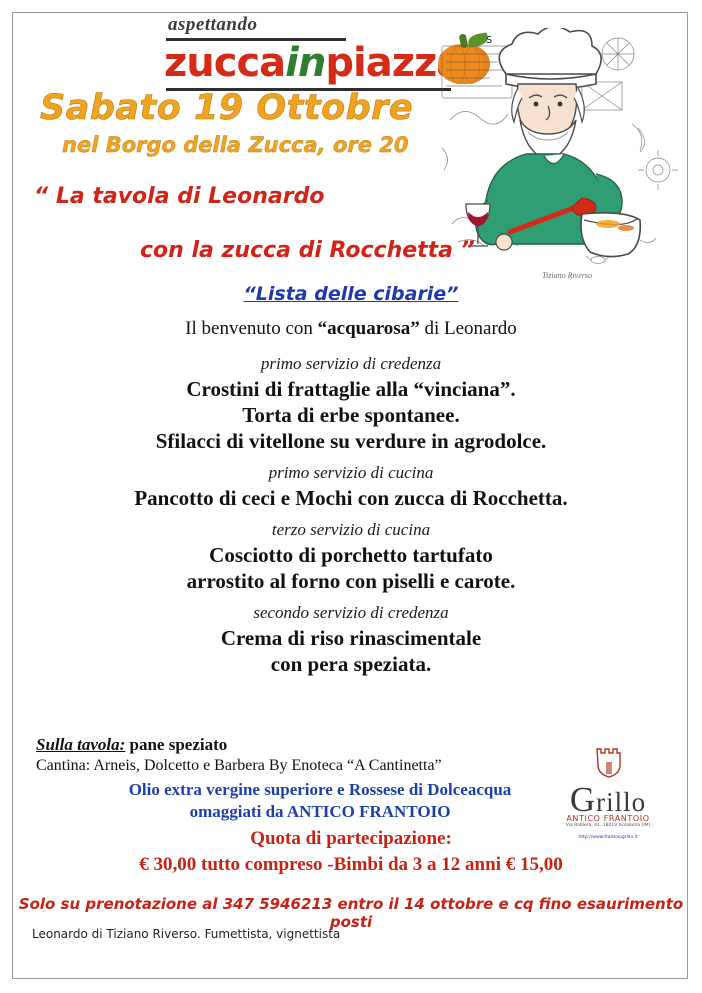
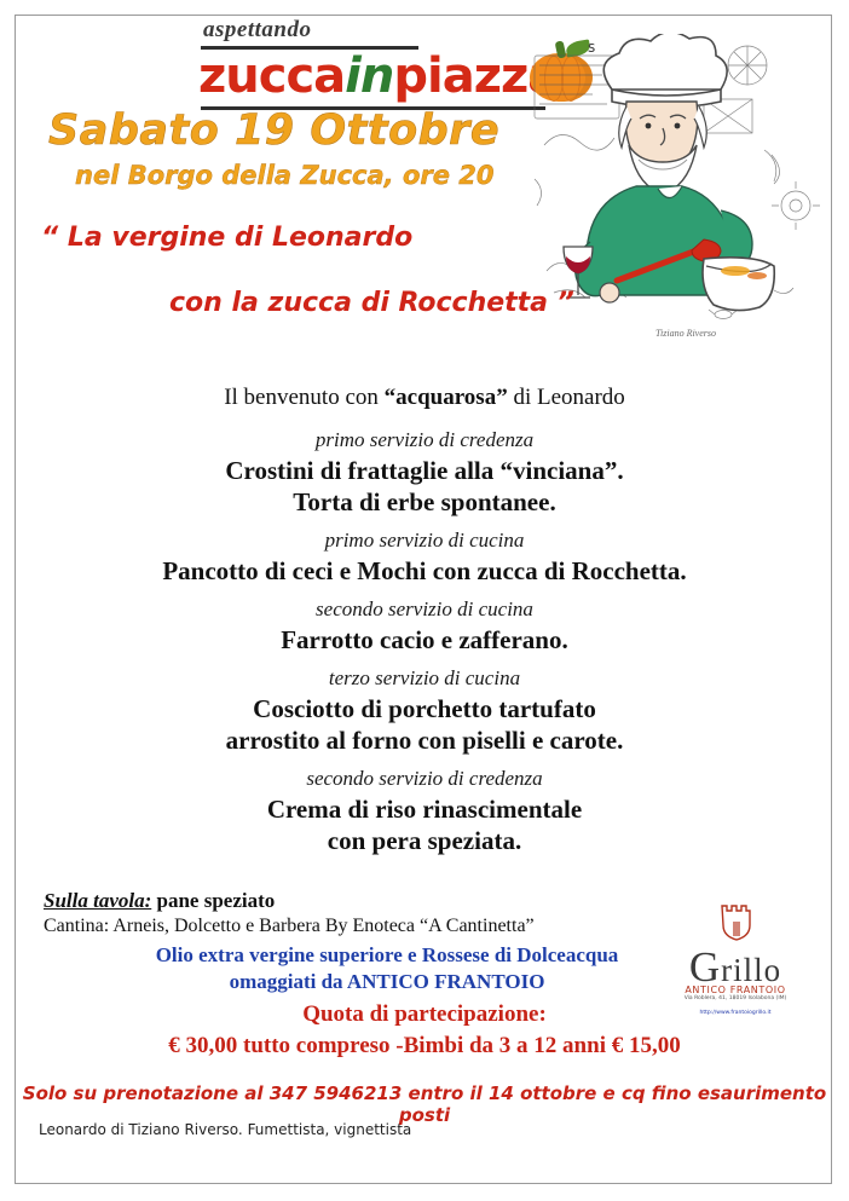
  aspettando
  zuccainpiazz
  s
  Tiziano Riverso
  Sabato 19 Ottobre
  nel Borgo della Zucca, ore 20
- “ La tavola di Leonardo
+ “ La vergine di Leonardo
  con la zucca di Rocchetta ”
- “Lista delle cibarie”
  Il benvenuto con “acquarosa” di Leonardo
  primo servizio di credenza
  Crostini di frattaglie alla “vinciana”.
  Torta di erbe spontanee.
- Sfilacci di vitellone su verdure in agrodolce.
  primo servizio di cucina
  Pancotto di ceci e Mochi con zucca di Rocchetta.
+ secondo servizio di cucina
+ Farrotto cacio e zafferano.
  terzo servizio di cucina
  Cosciotto di porchetto tartufato
  arrostito al forno con piselli e carote.
  secondo servizio di credenza
  Crema di riso rinascimentale
  con pera speziata.
  Sulla tavola: pane speziato
  Cantina: Arneis, Dolcetto e Barbera By Enoteca “A Cantinetta”
  Olio extra vergine superiore e Rossese di Dolceacqua
  omaggiati da ANTICO FRANTOIO
  Quota di partecipazione:
  € 30,00 tutto compreso -Bimbi da 3 a 12 anni € 15,00
  Solo su prenotazione al 347 5946213 entro il 14 ottobre e cq fino esaurimento posti
  Leonardo di Tiziano Riverso. Fumettista, vignettista
  Grillo
  ANTICO FRANTOIO
